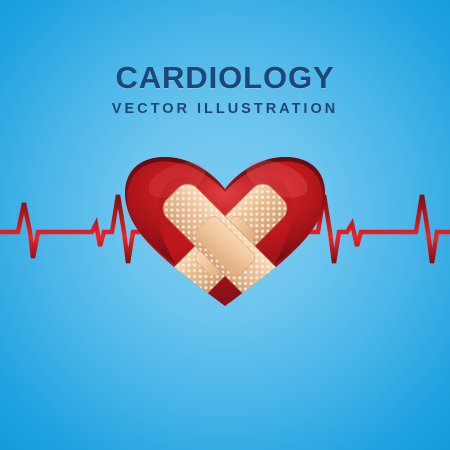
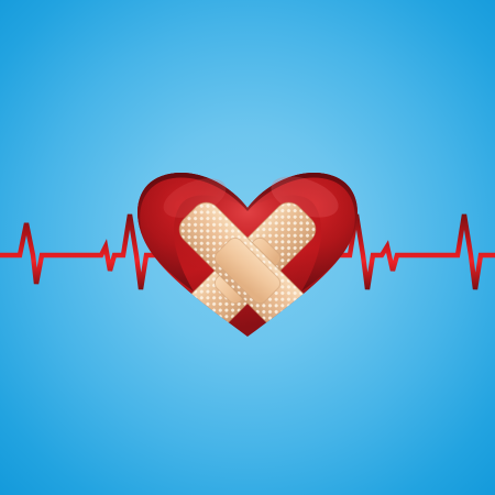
- CARDIOLOGY
- VECTOR ILLUSTRATION
